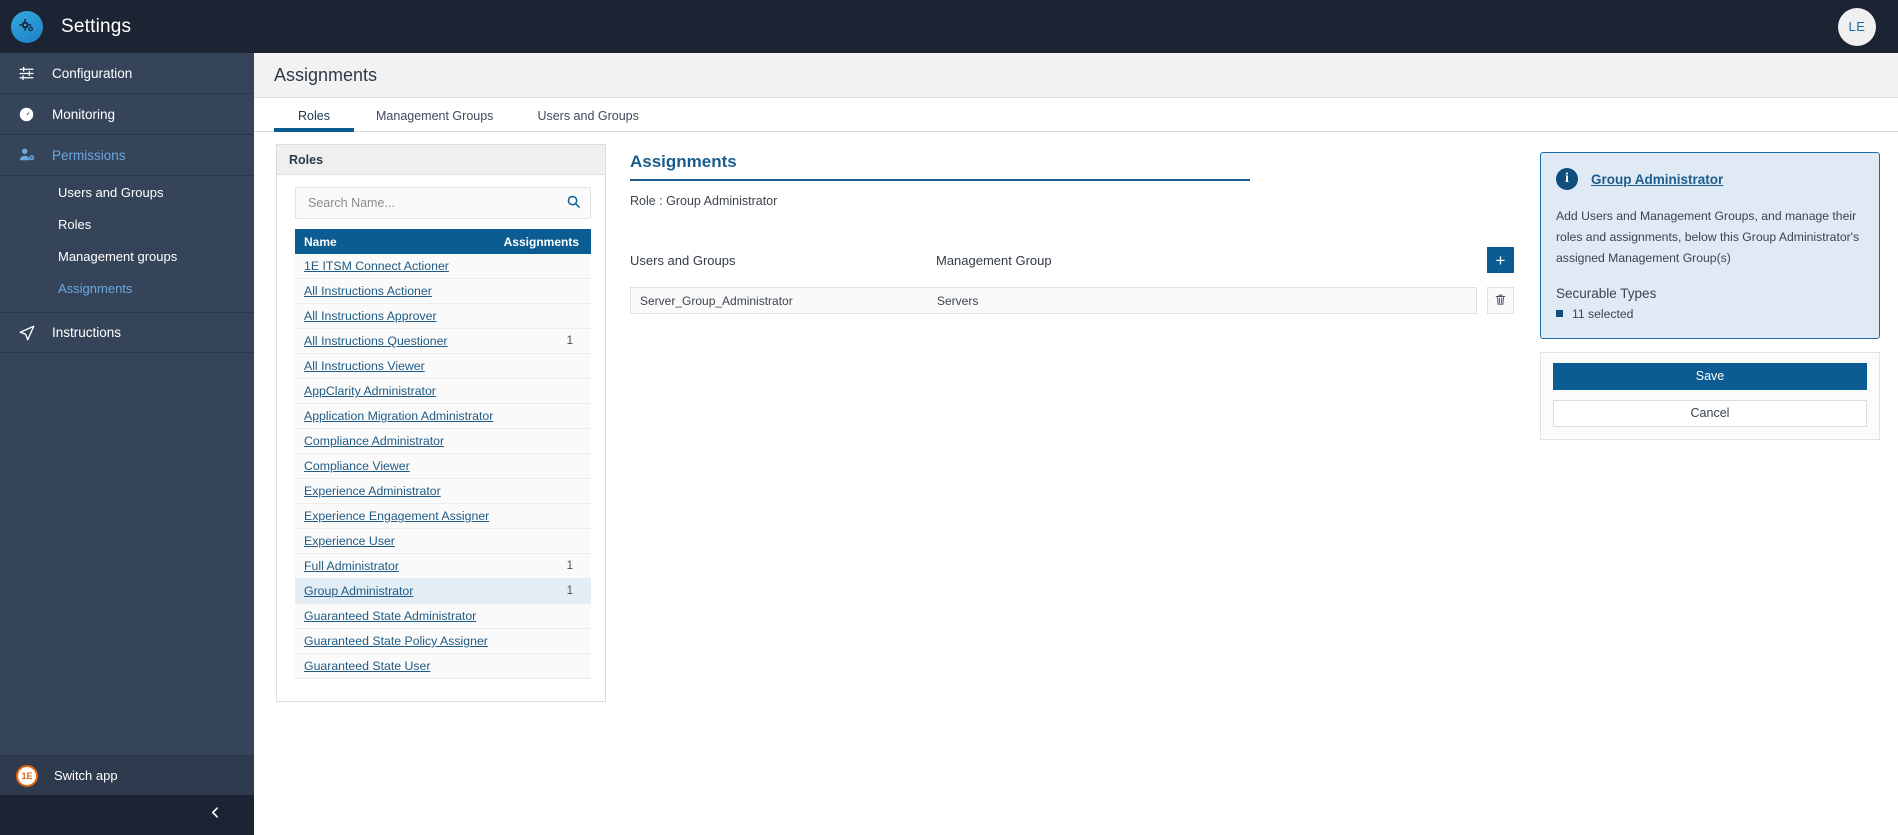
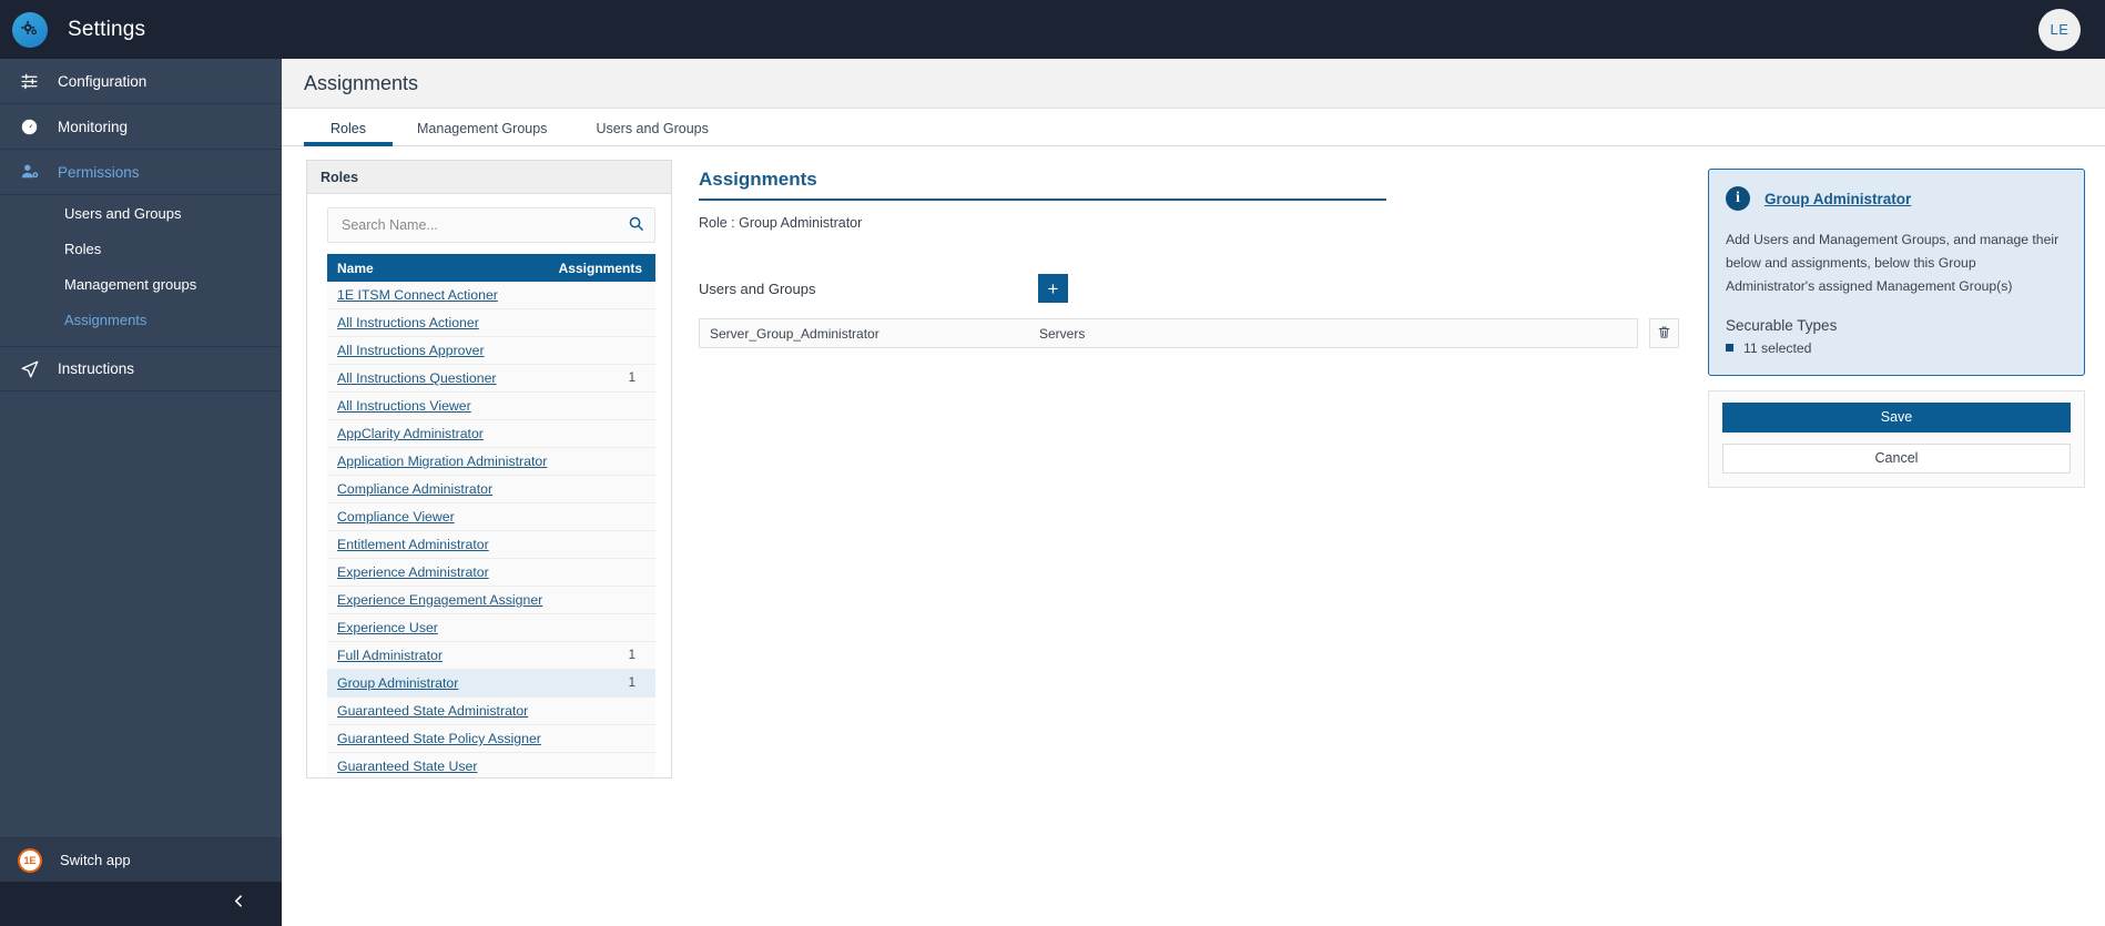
  Settings
  LE
  Configuration
  Monitoring
  Permissions
  Users and Groups
  Roles
  Management groups
  Assignments
  Instructions
  1E
  Switch app
  Assignments
  Roles
  Management Groups
  Users and Groups
  Roles
  Search Name...
  Name
  Assignments
  1E ITSM Connect Actioner
  All Instructions Actioner
  All Instructions Approver
  All Instructions Questioner
  1
  All Instructions Viewer
  AppClarity Administrator
  Application Migration Administrator
  Compliance Administrator
  Compliance Viewer
+ Entitlement Administrator
  Experience Administrator
  Experience Engagement Assigner
  Experience User
  Full Administrator
  1
  Group Administrator
  1
  Guaranteed State Administrator
  Guaranteed State Policy Assigner
  Guaranteed State User
  Assignments
  Role : Group Administrator
  Users and Groups
- Management Group
  +
  Server_Group_Administrator
  Servers
  i
  Group Administrator
- Add Users and Management Groups, and manage their roles and assignments, below this Group Administrator's assigned Management Group(s)
+ Add Users and Management Groups, and manage their below and assignments, below this Group Administrator's assigned Management Group(s)
  Securable Types
  11 selected
  Save Cancel
